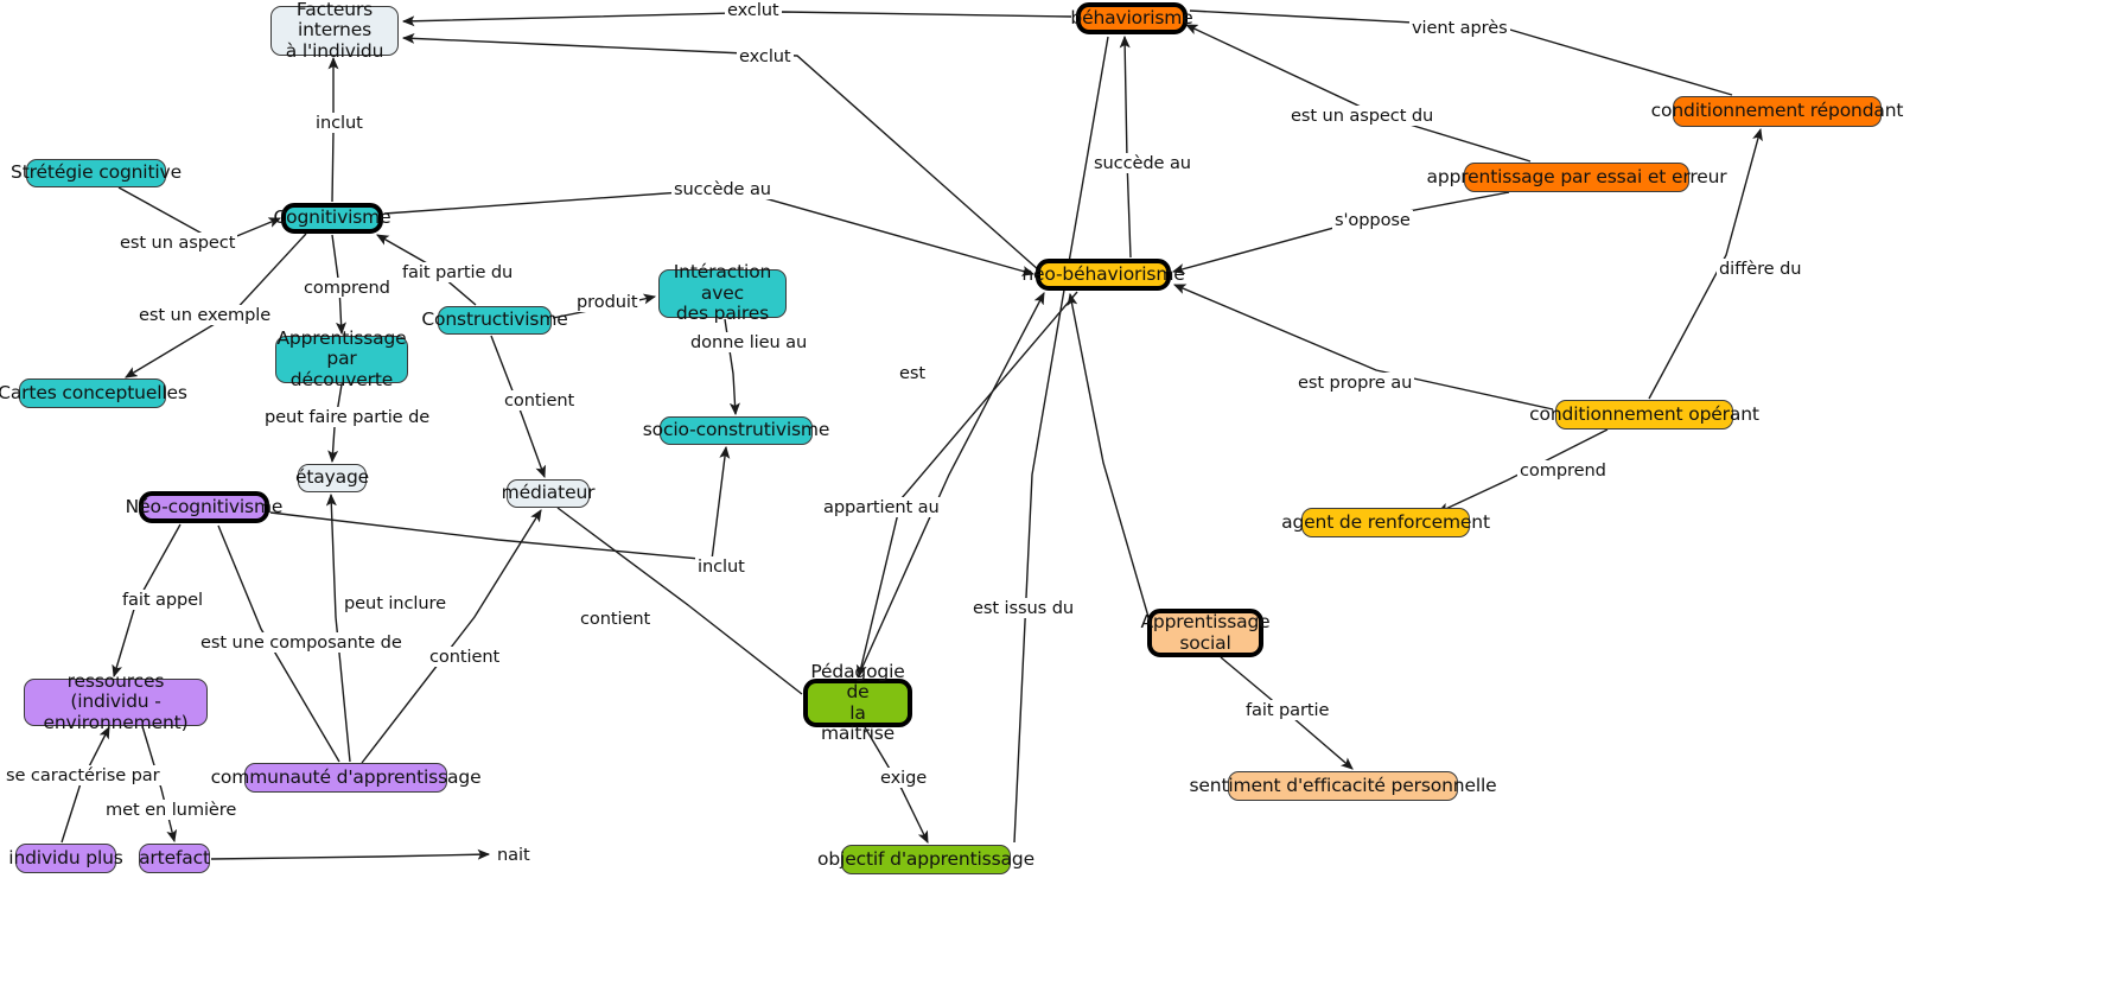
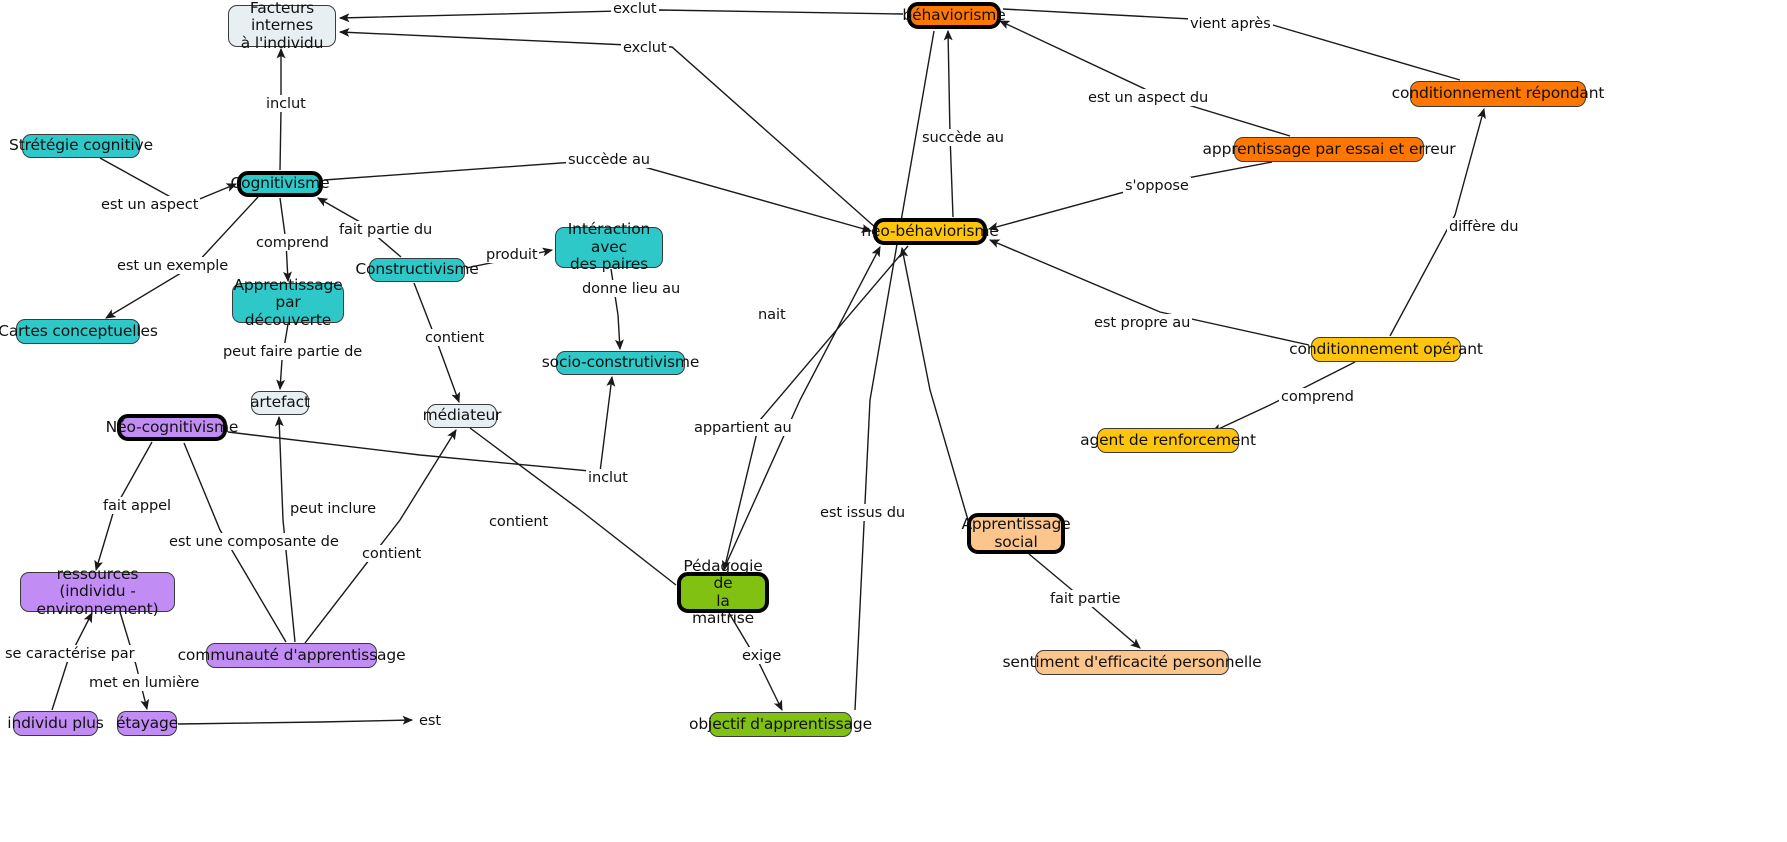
  Facteurs internes
  à l'individu
  béhaviorisme
  conditionnement répondant
  Strétégie cognitive
  apprentissage par essai et erreur
  Cognitivisme
  néo-béhaviorisme
  Intéraction avec
  des paires
  Constructivisme
  Apprentissage par
  découverte
  Cartes conceptuelles
  conditionnement opérant
  socio-construtivisme
- étayage
+ artefact
  médiateur
  Néo-cognitivisme
  agent de renforcement
  Apprentissage
  social
  ressources
  (individu - environnement)
  Pédagogie de
  la maitrise
  communauté d'apprentissage
  sentiment d'efficacité personnelle
  objectif d'apprentissage
  individu plus
- artefact
+ étayage
  exclut
  exclut
  vient après
  est un aspect du
  inclut
  succède au
  succède au
  s'oppose
  est un aspect
  est un exemple
  comprend
  fait partie du
  produit
  donne lieu au
  contient
  peut faire partie de
- est
+ nait
  appartient au
  est issus du
  est propre au
  comprend
  diffère du
  inclut
  fait appel
  est une composante de
  peut inclure
  contient
  contient
  se caractérise par
  met en lumière
- nait
+ est
  exige
  fait partie
